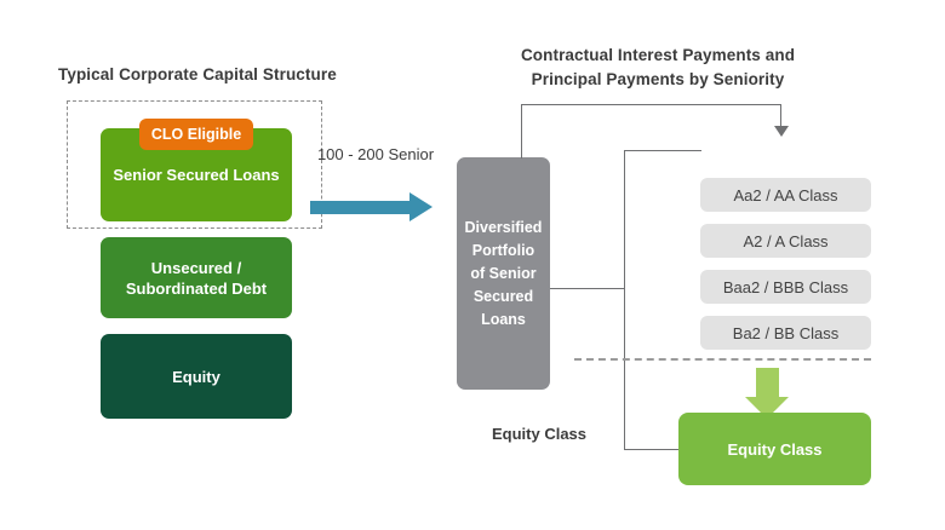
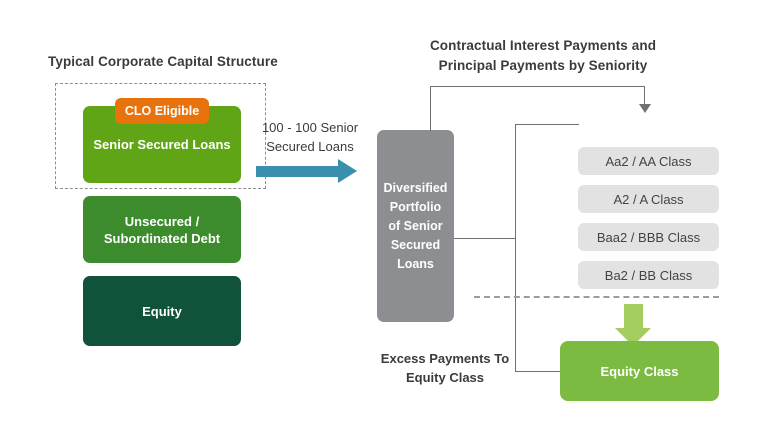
  Typical Corporate Capital Structure
  Contractual Interest Payments and
  Principal Payments by Seniority
  Senior Secured Loans
  CLO Eligible
  Unsecured /
  Subordinated Debt
  Equity
- 100 - 200 Senior
+ 100 - 100 Senior
+ Secured Loans
  Diversified
  Portfolio
  of Senior
  Secured
  Loans
  Aa2 / AA Class
  A2 / A Class
  Baa2 / BBB Class
  Ba2 / BB Class
  Equity Class
+ Excess Payments To
  Equity Class
